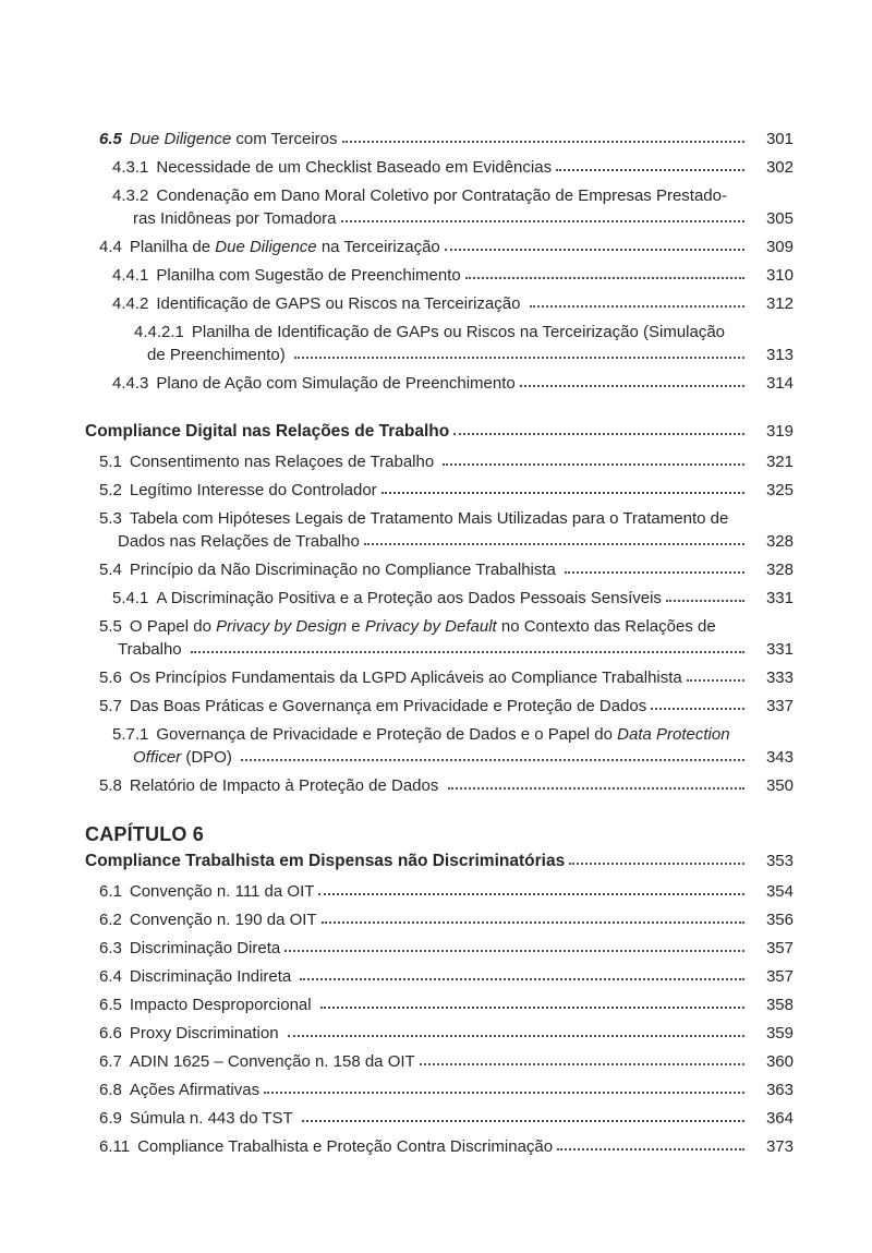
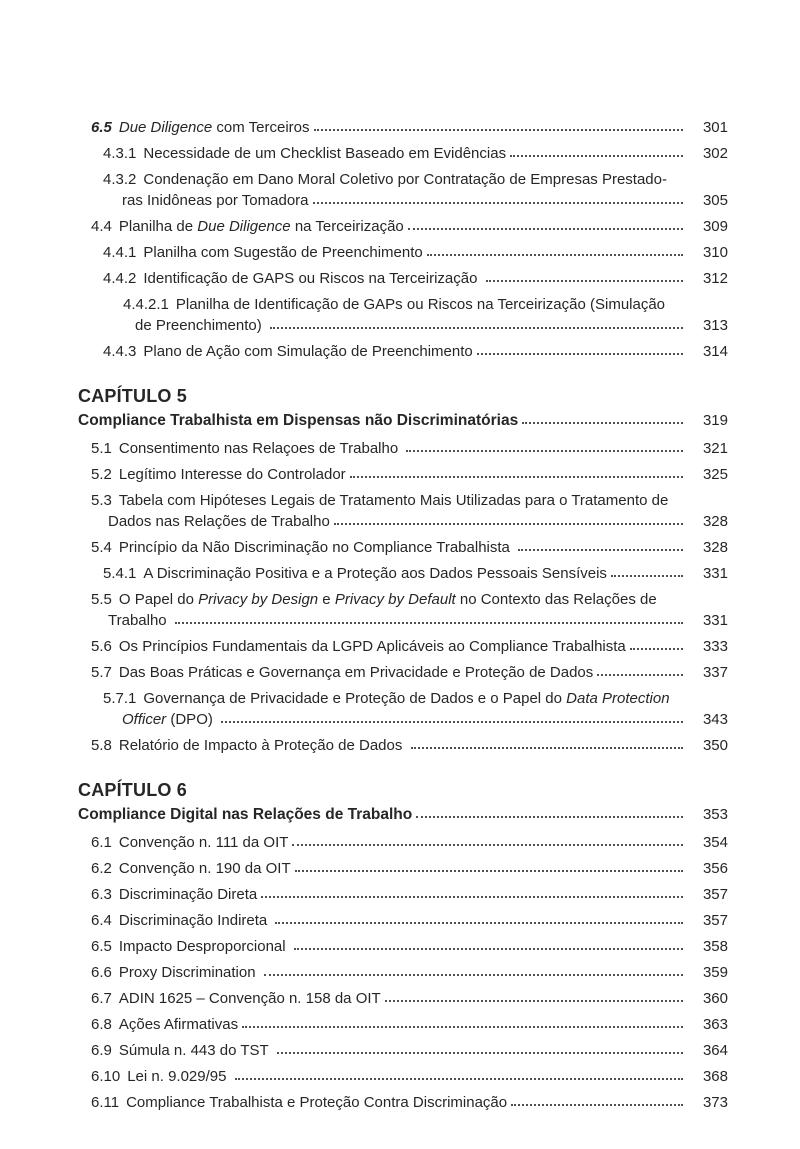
  6.5 Due Diligence com Terceiros
  301
  4.3.1 Necessidade de um Checklist Baseado em Evidências
  302
  4.3.2 Condenação em Dano Moral Coletivo por Contratação de Empresas Prestado-
  ras Inidôneas por Tomadora
  305
  4.4 Planilha de Due Diligence na Terceirização
  309
  4.4.1 Planilha com Sugestão de Preenchimento
  310
  4.4.2 Identificação de GAPS ou Riscos na Terceirização
  312
  4.4.2.1 Planilha de Identificação de GAPs ou Riscos na Terceirização (Simulação
  de Preenchimento)
  313
  4.4.3 Plano de Ação com Simulação de Preenchimento
  314
+ CAPÍTULO 5
- Compliance Digital nas Relações de Trabalho
+ Compliance Trabalhista em Dispensas não Discriminatórias
  319
  5.1 Consentimento nas Relaçoes de Trabalho
  321
  5.2 Legítimo Interesse do Controlador
  325
  5.3 Tabela com Hipóteses Legais de Tratamento Mais Utilizadas para o Tratamento de
  Dados nas Relações de Trabalho
  328
  5.4 Princípio da Não Discriminação no Compliance Trabalhista
  328
  5.4.1 A Discriminação Positiva e a Proteção aos Dados Pessoais Sensíveis
  331
  5.5 O Papel do Privacy by Design e Privacy by Default no Contexto das Relações de
  Trabalho
  331
  5.6 Os Princípios Fundamentais da LGPD Aplicáveis ao Compliance Trabalhista
  333
  5.7 Das Boas Práticas e Governança em Privacidade e Proteção de Dados
  337
  5.7.1 Governança de Privacidade e Proteção de Dados e o Papel do Data Protection
  Officer (DPO)
  343
  5.8 Relatório de Impacto à Proteção de Dados
  350
  CAPÍTULO 6
- Compliance Trabalhista em Dispensas não Discriminatórias
+ Compliance Digital nas Relações de Trabalho
  353
  6.1 Convenção n. 111 da OIT
  354
  6.2 Convenção n. 190 da OIT
  356
  6.3 Discriminação Direta
  357
  6.4 Discriminação Indireta
  357
  6.5 Impacto Desproporcional
  358
  6.6 Proxy Discrimination
  359
  6.7 ADIN 1625 – Convenção n. 158 da OIT
  360
  6.8 Ações Afirmativas
  363
  6.9 Súmula n. 443 do TST
  364
+ 6.10 Lei n. 9.029/95
+ 368
  6.11 Compliance Trabalhista e Proteção Contra Discriminação
  373
